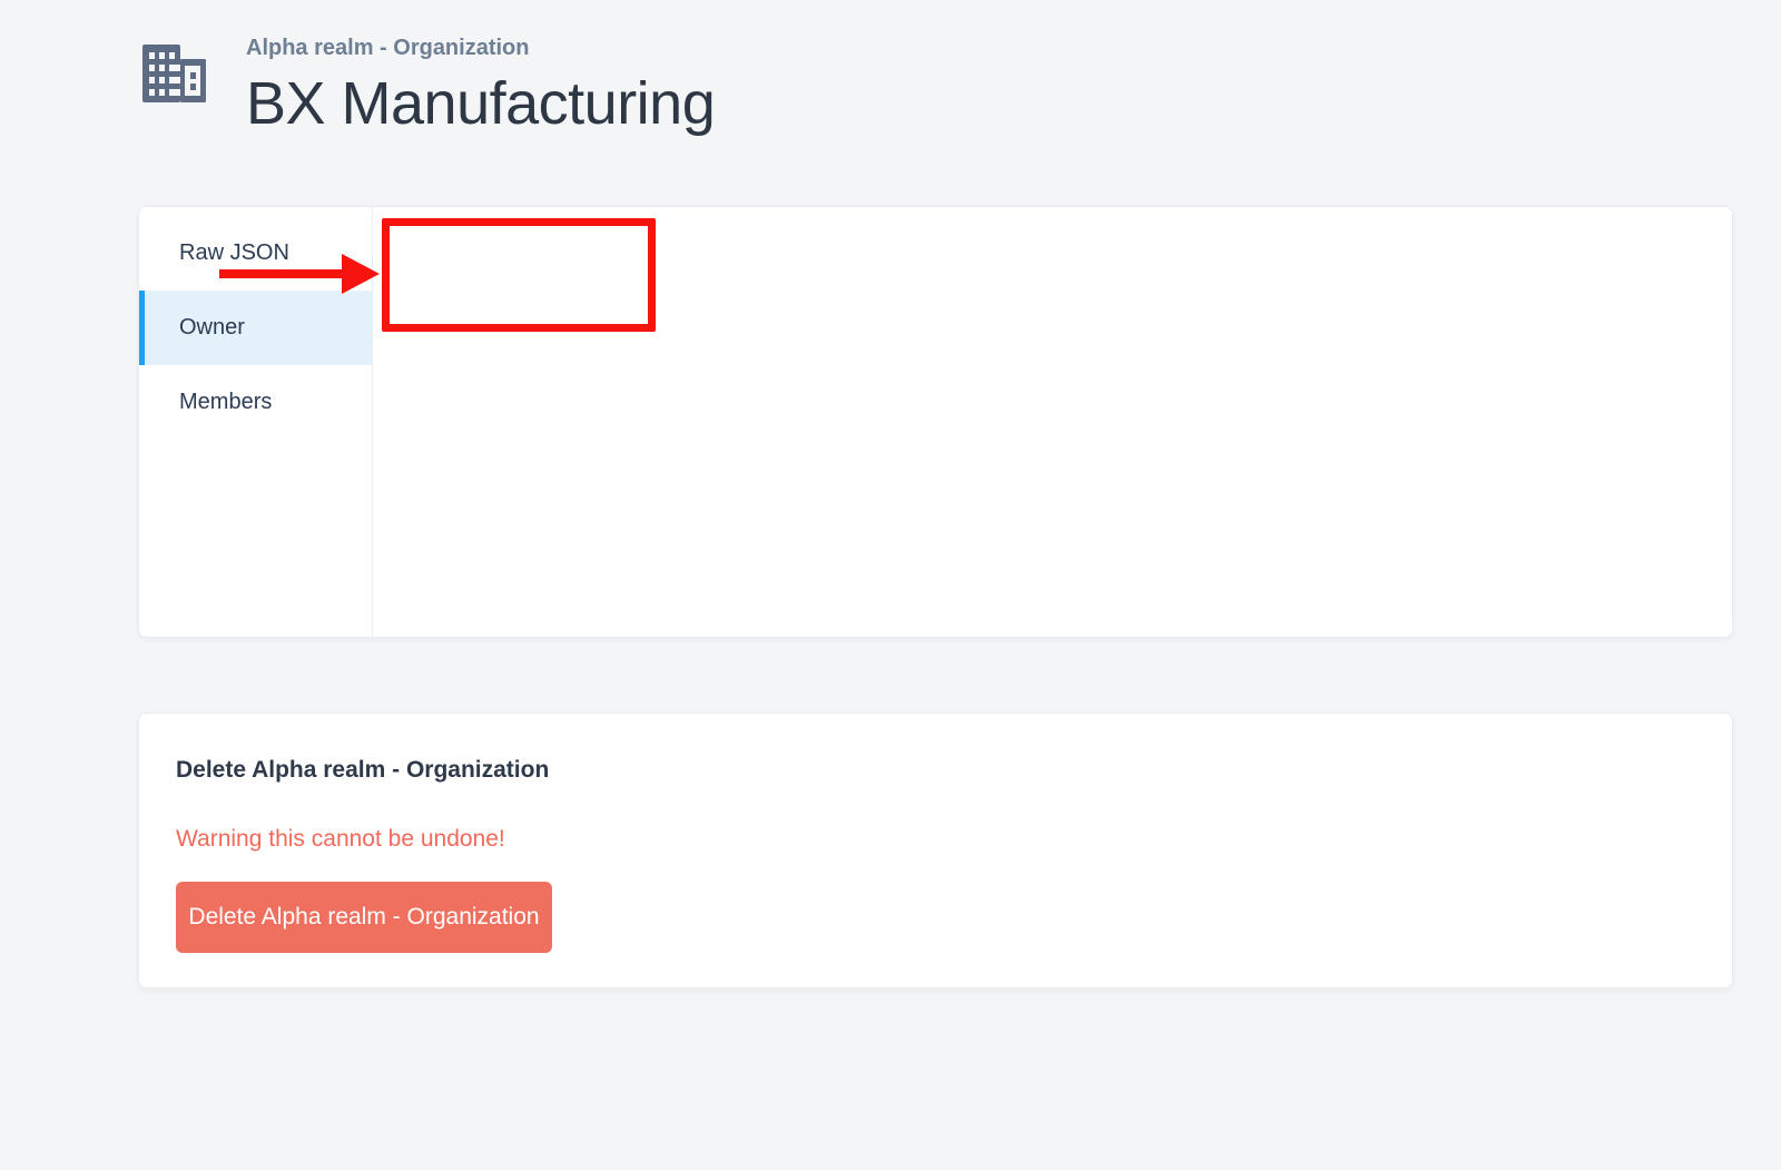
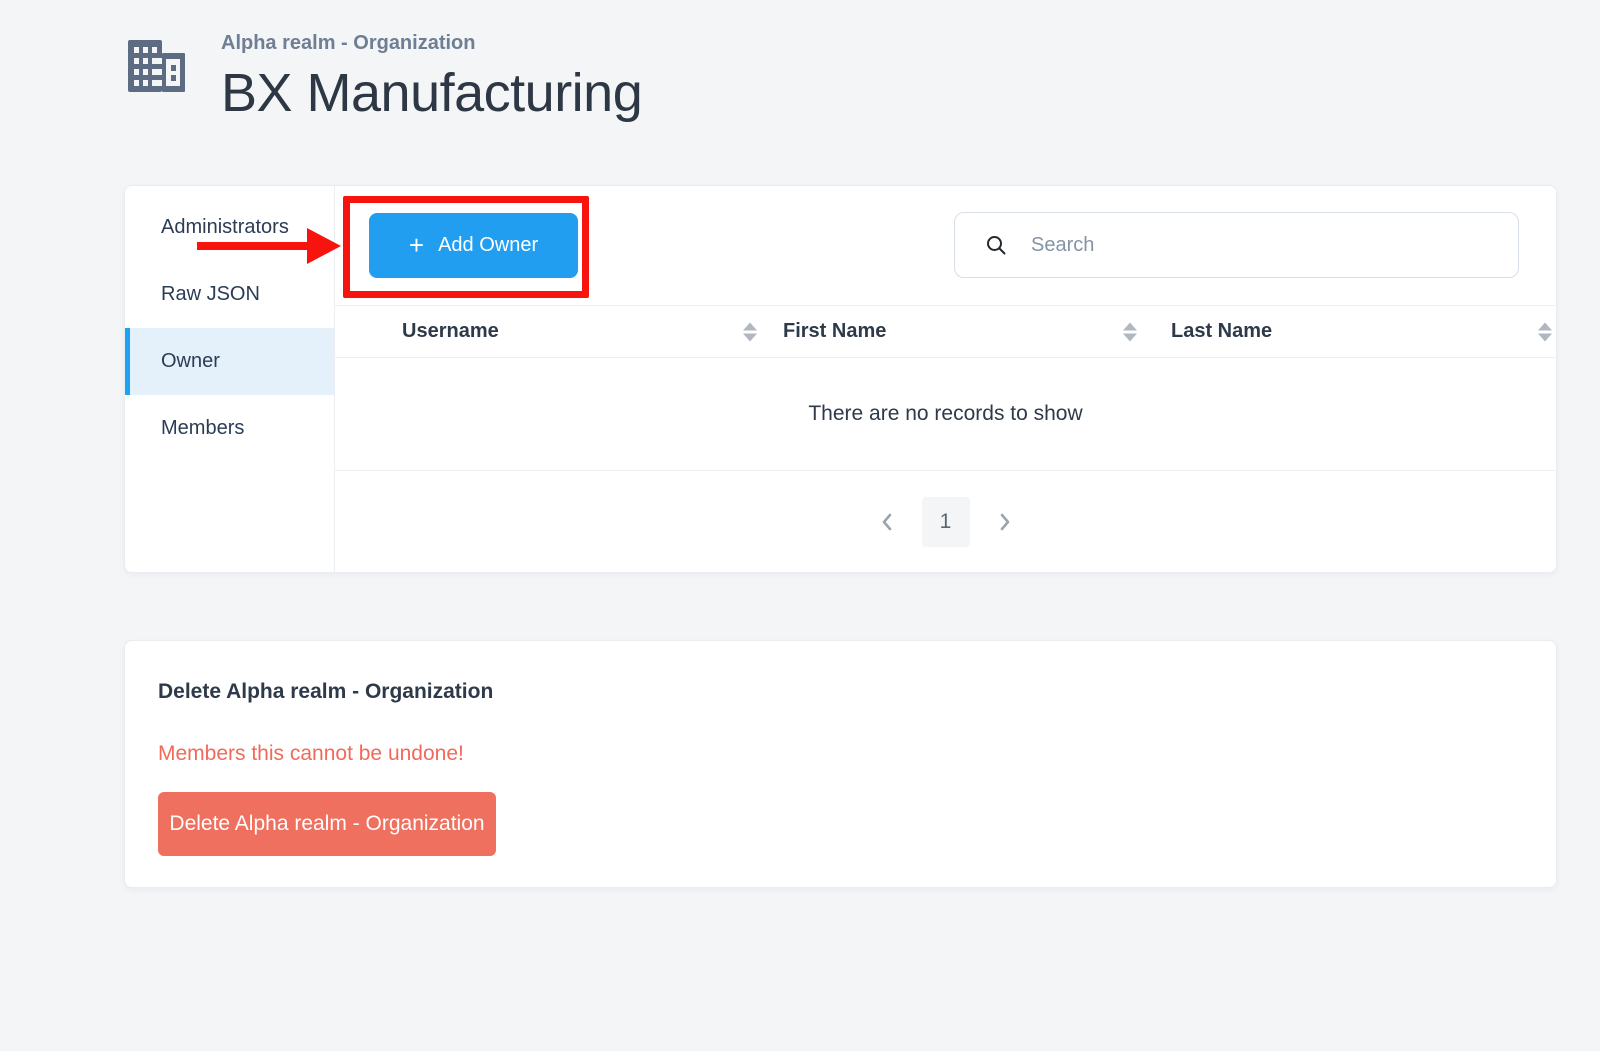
  Alpha realm - Organization
  BX Manufacturing
+ Administrators
  Raw JSON
  Owner
  Members
+ +
+ Add Owner
+ Search
+ Username
+ First Name
+ Last Name
+ There are no records to show
+ 1
  Delete Alpha realm - Organization
- Warning this cannot be undone!
+ Members this cannot be undone!
  Delete Alpha realm - Organization
